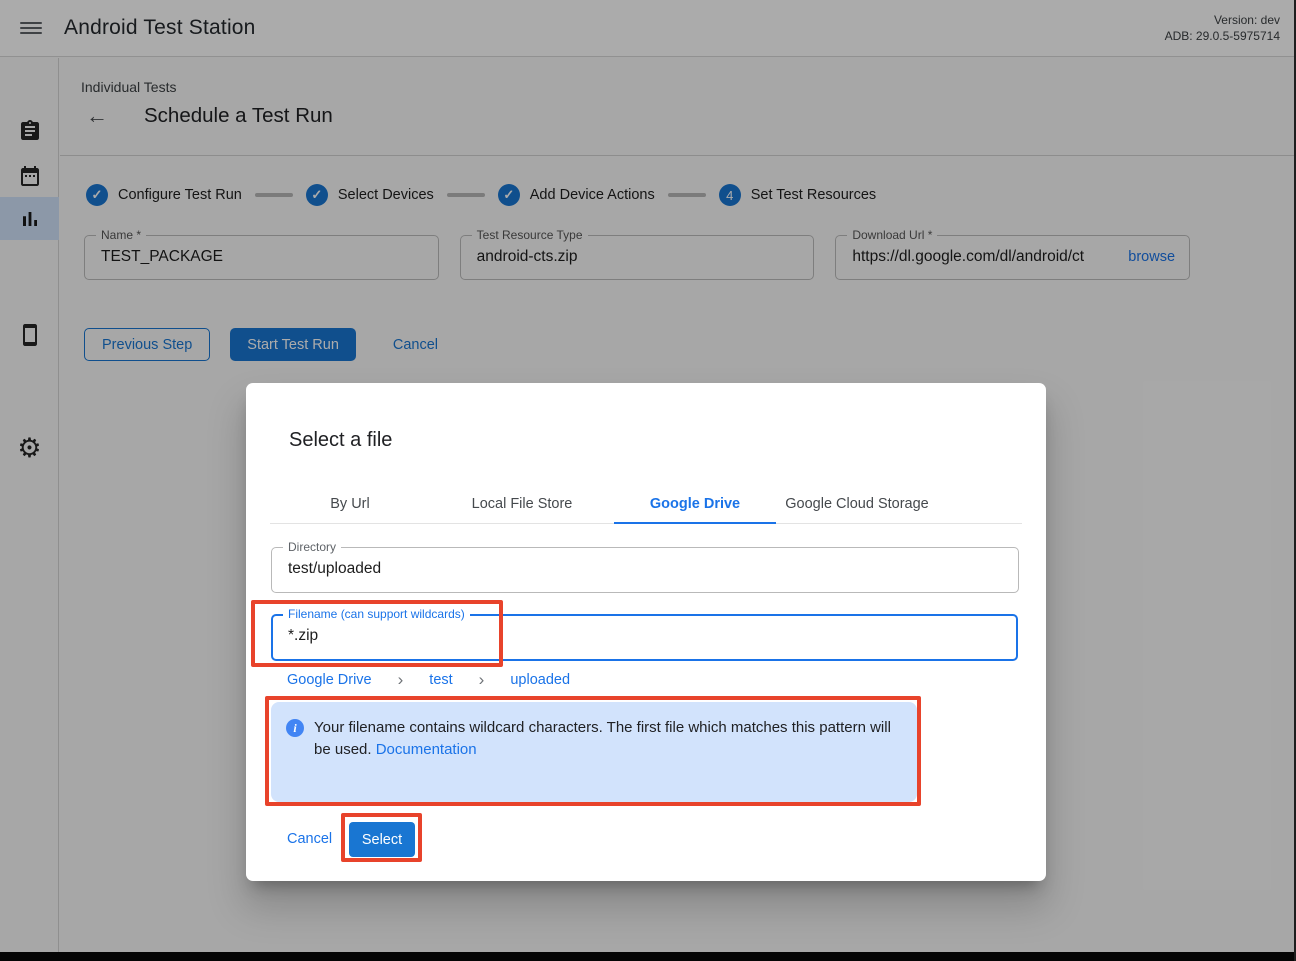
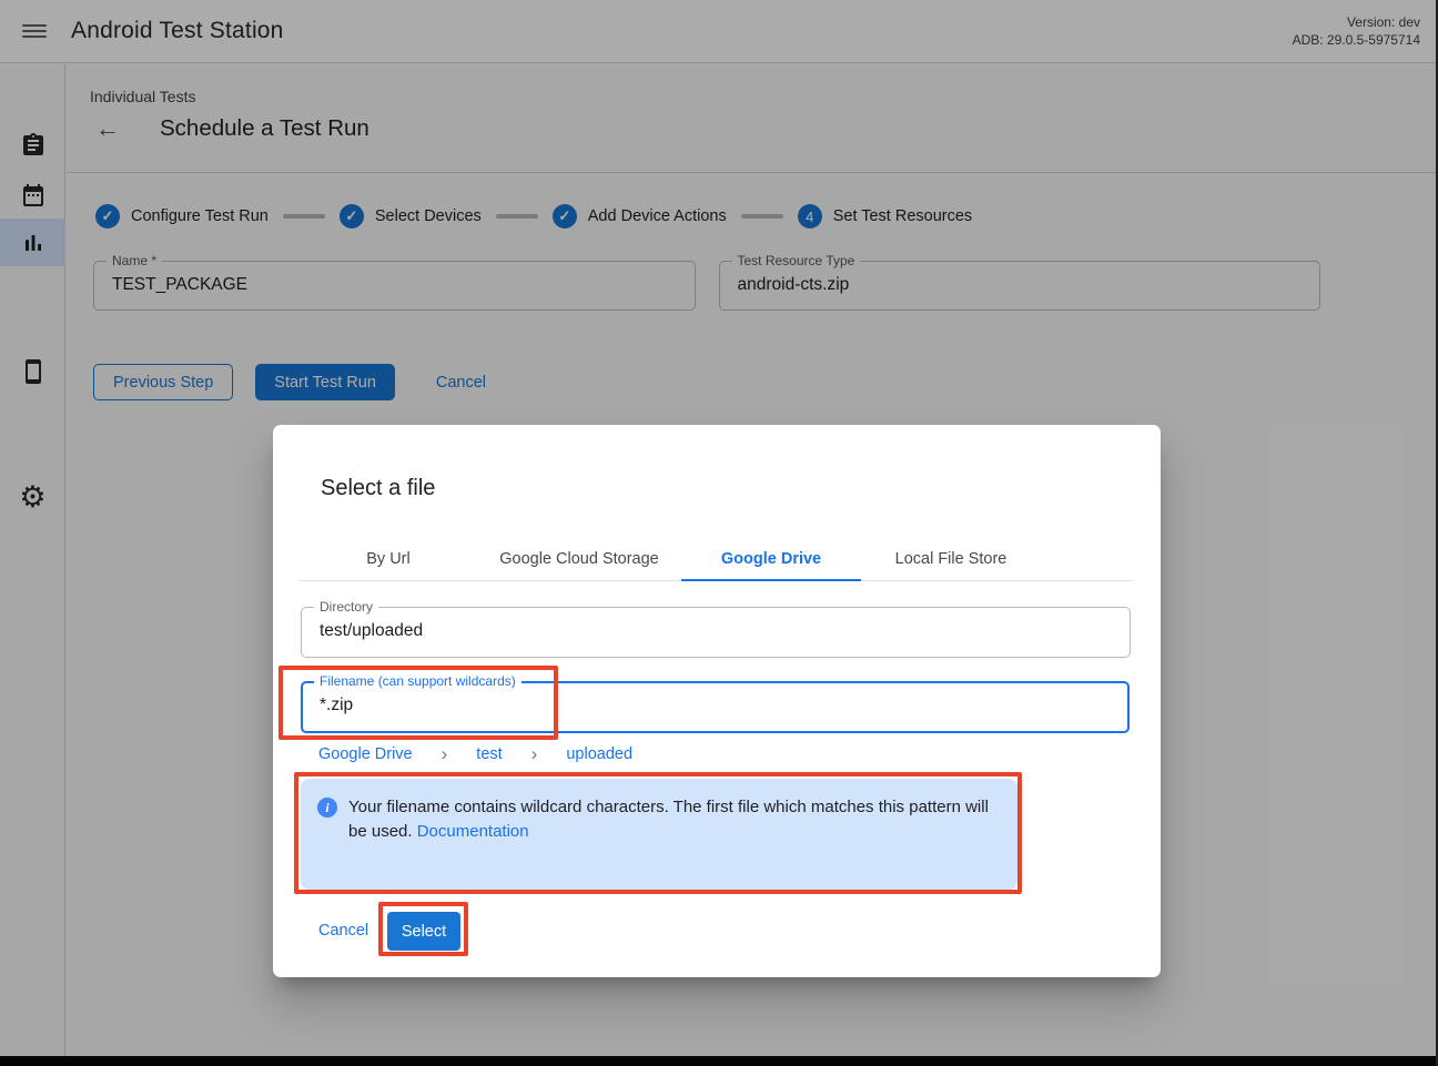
  Android Test Station
  Version: dev
  ADB: 29.0.5-5975714
  ⚙
  Individual Tests
  ←
  Schedule a Test Run
  ✓
  Configure Test Run
  ✓
  Select Devices
  ✓
  Add Device Actions
  4
  Set Test Resources
  Name *
  TEST_PACKAGE
  Test Resource Type
  android-cts.zip
- Download Url *
- https://dl.google.com/dl/android/ct
- browse
  Previous Step
  Start Test Run
  Cancel
  Select a file
  By Url
- Local File Store
+ Google Cloud Storage
  Google Drive
- Google Cloud Storage
+ Local File Store
  Directory
  test/uploaded
  Filename (can support wildcards)
  *.zip
  Google Drive
  ›
  test
  ›
  uploaded
  i
  Your filename contains wildcard characters. The first file which matches this pattern will be used. Documentation
  Cancel
  Select
